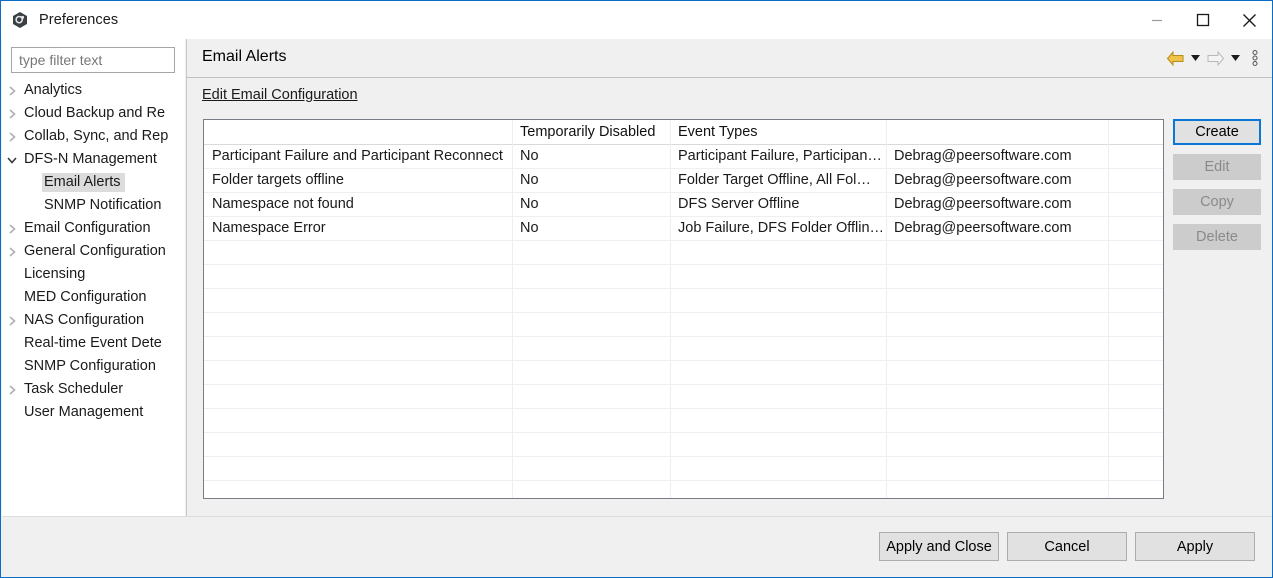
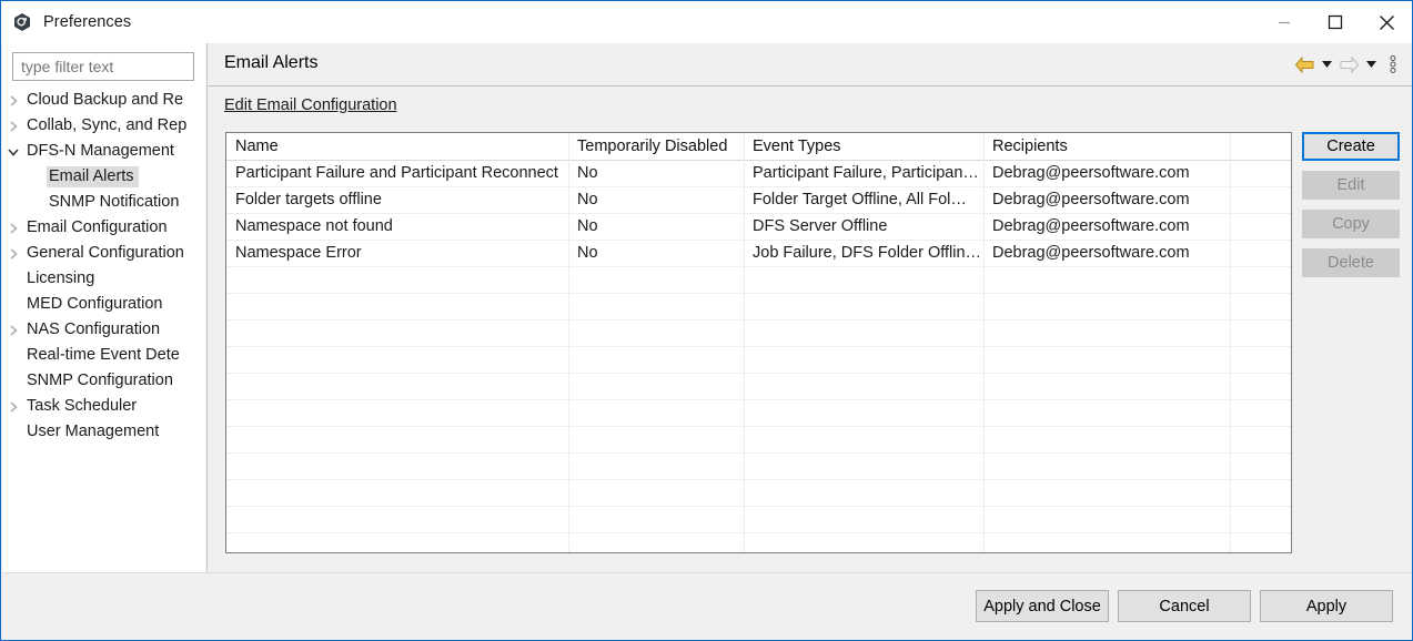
  Preferences
  type filter text
- Analytics
  Cloud Backup and Re
  Collab, Sync, and Rep
  DFS-N Management
  Email Alerts
  SNMP Notification
  Email Configuration
  General Configuration
  Licensing
  MED Configuration
  NAS Configuration
  Real-time Event Dete
  SNMP Configuration
  Task Scheduler
  User Management
  Email Alerts
  Edit Email Configuration
+ Name
  Temporarily Disabled
  Event Types
+ Recipients
  Participant Failure and Participant Reconnect
  No
  Participant Failure, Participan…
  Debrag@peersoftware.com
  Folder targets offline
  No
  Folder Target Offline, All Fol…
  Debrag@peersoftware.com
  Namespace not found
  No
  DFS Server Offline
  Debrag@peersoftware.com
  Namespace Error
  No
  Job Failure, DFS Folder Offlin…
  Debrag@peersoftware.com
  Create
  Edit
  Copy
  Delete
  Apply and Close
  Cancel
  Apply
